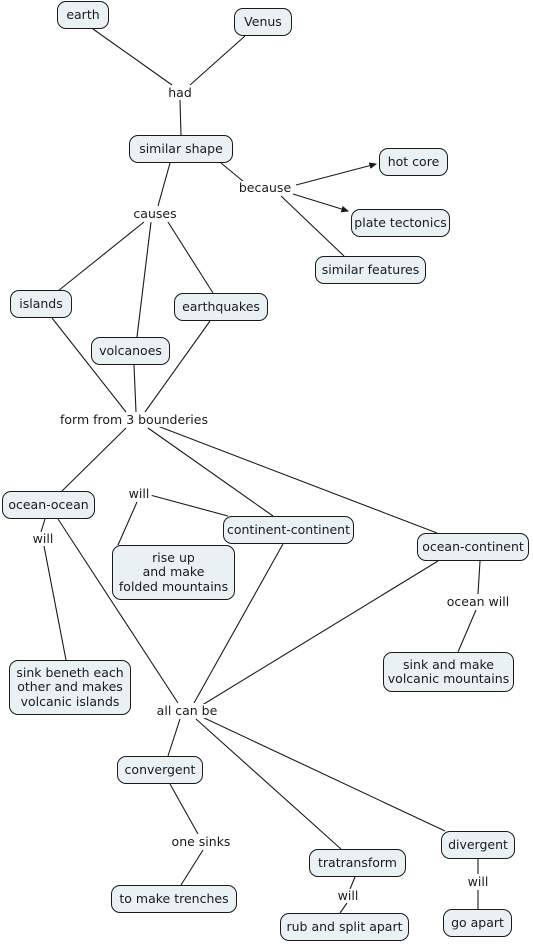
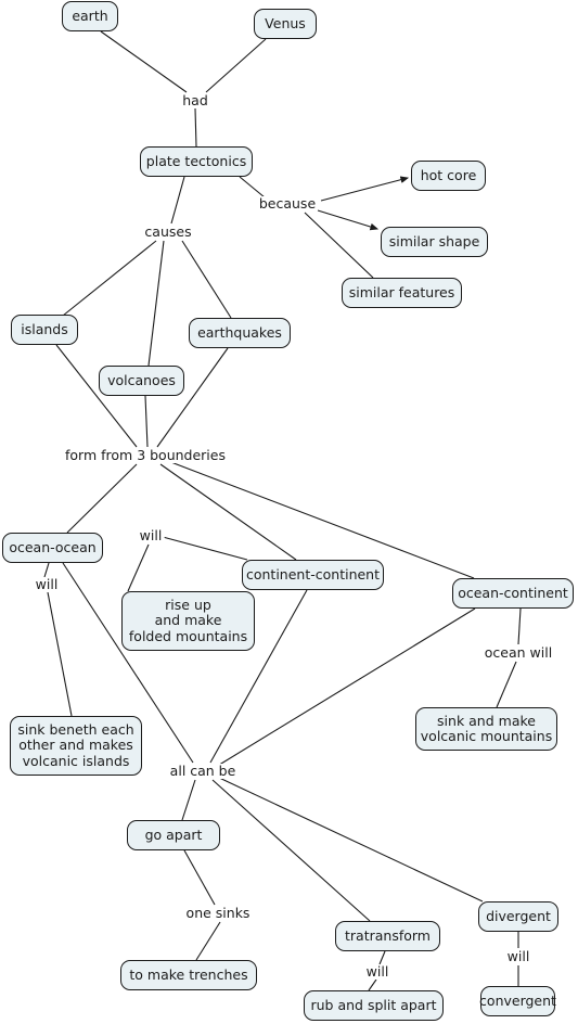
  earth
  Venus
- similar shape
+ plate tectonics
  hot core
- plate tectonics
+ similar shape
  similar features
  islands
  earthquakes
  volcanoes
  ocean-ocean
  continent-continent
  ocean-continent
  rise up
  and make
  folded mountains
  sink and make
  volcanic mountains
  sink beneth each
  other and makes
  volcanic islands
- convergent
+ go apart
  divergent
  tratransform
  to make trenches
  rub and split apart
- go apart
+ convergent
  had
  because
  causes
  form from 3 bounderies
  will
  will
  ocean will
  all can be
  one sinks
  will
  will
